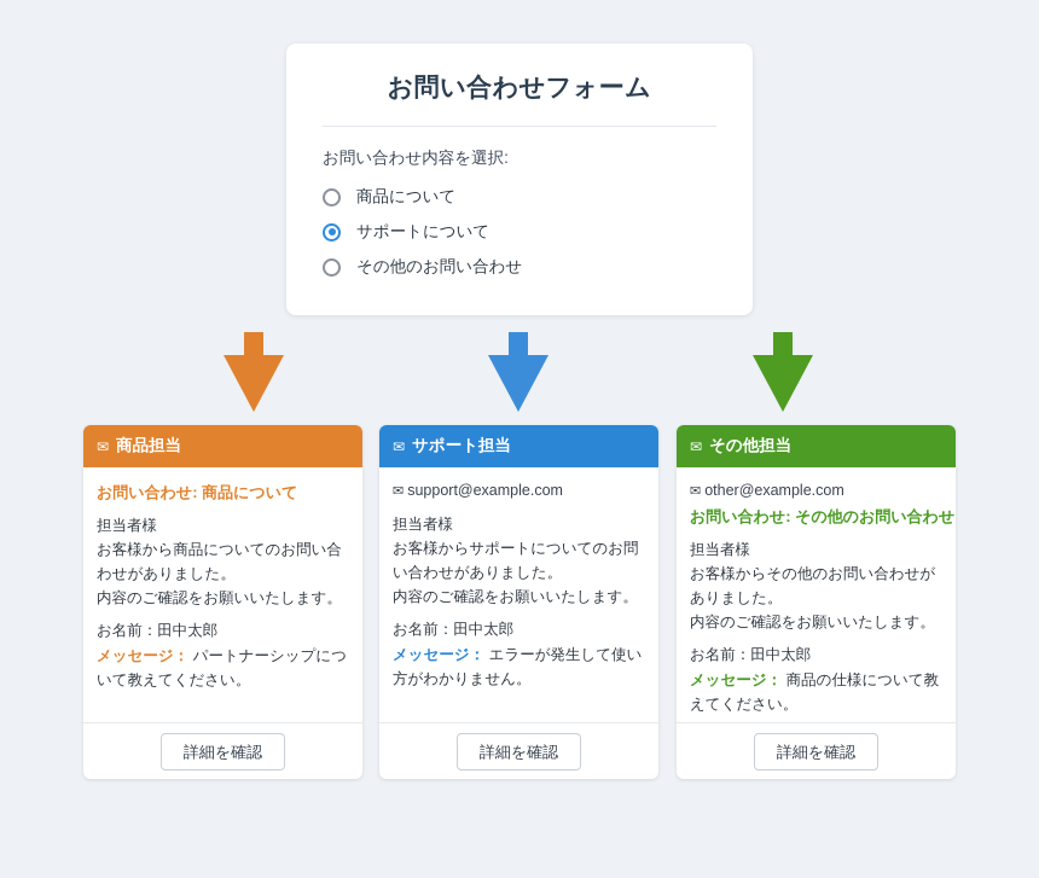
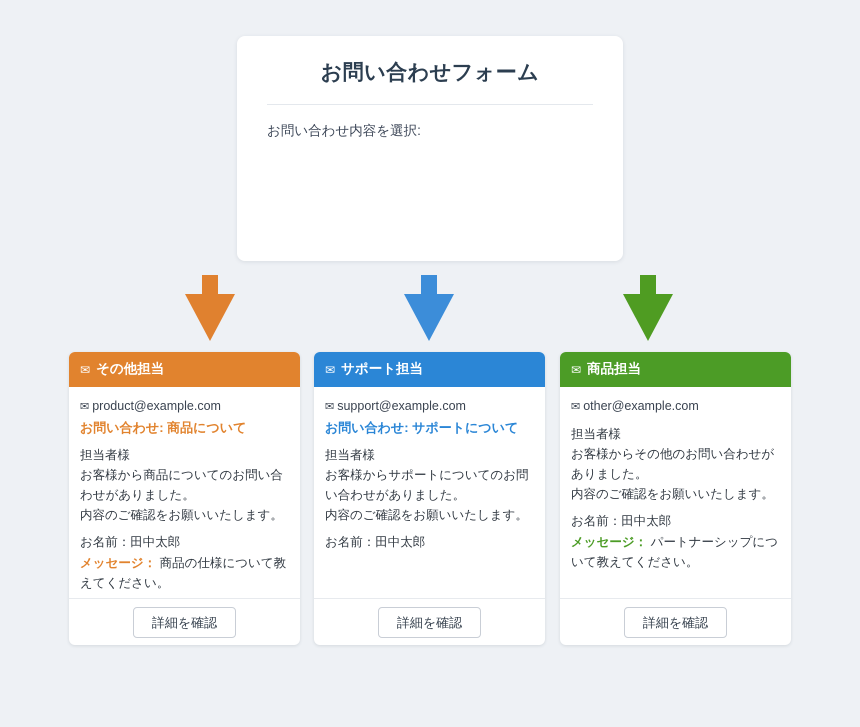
  お問い合わせフォーム
  お問い合わせ内容を選択:
- 商品について
- サポートについて
- その他のお問い合わせ
  ✉
- 商品担当
+ その他担当
+ ✉ product@example.com
  お問い合わせ: 商品について
  担当者様
  お客様から商品についてのお問い合わせがありました。
  内容のご確認をお願いいたします。
  お名前：田中太郎
- メッセージ： パートナーシップについて教えてください。
+ メッセージ： 商品の仕様について教えてください。
  詳細を確認
  ✉
  サポート担当
  ✉ support@example.com
+ お問い合わせ: サポートについて
  担当者様
  お客様からサポートについてのお問い合わせがありました。
  内容のご確認をお願いいたします。
  お名前：田中太郎
- メッセージ： エラーが発生して使い方がわかりません。
  詳細を確認
  ✉
- その他担当
+ 商品担当
  ✉ other@example.com
- お問い合わせ: その他のお問い合わせ
  担当者様
  お客様からその他のお問い合わせがありました。
  内容のご確認をお願いいたします。
  お名前：田中太郎
- メッセージ： 商品の仕様について教えてください。
+ メッセージ： パートナーシップについて教えてください。
  詳細を確認
